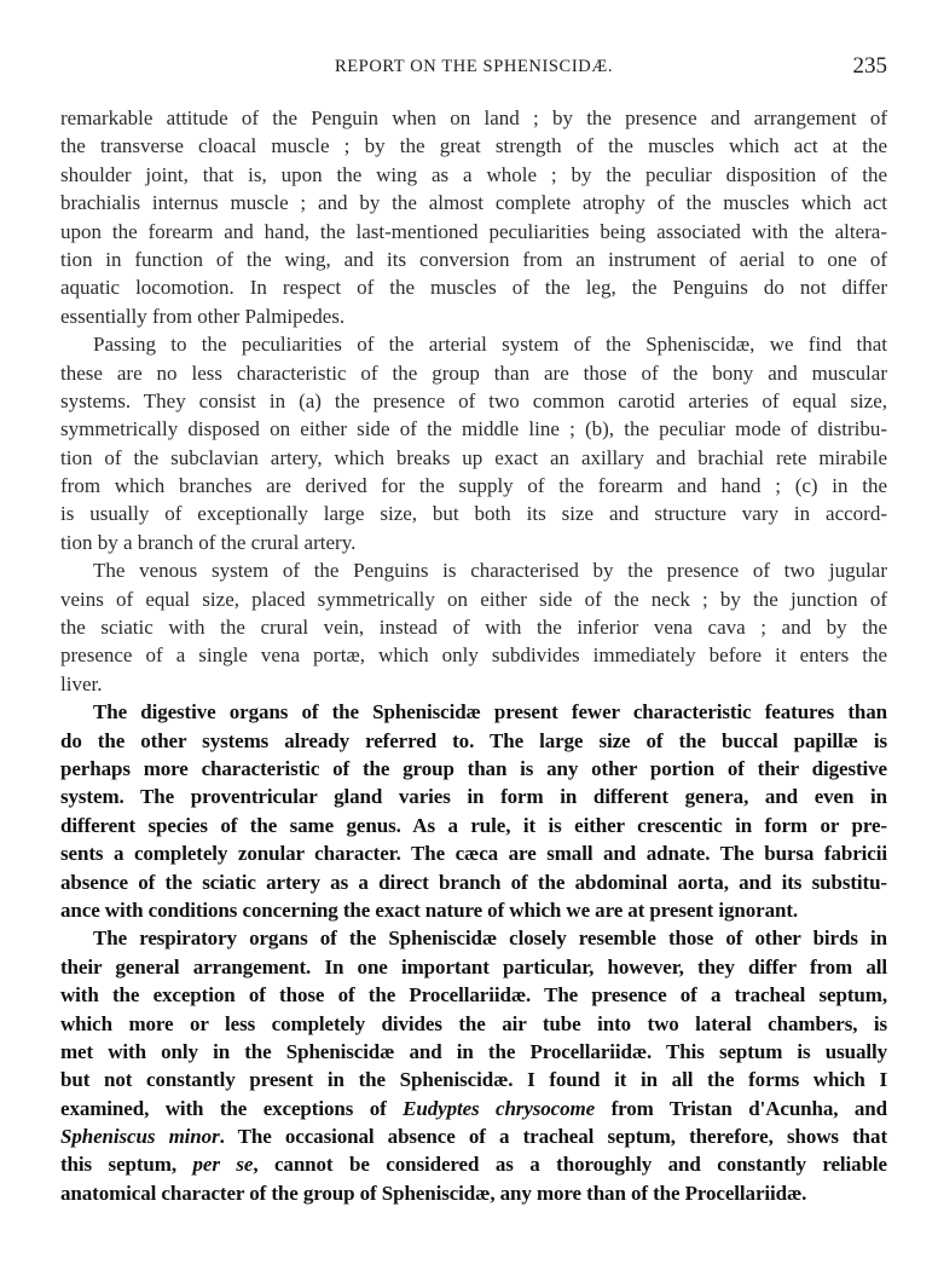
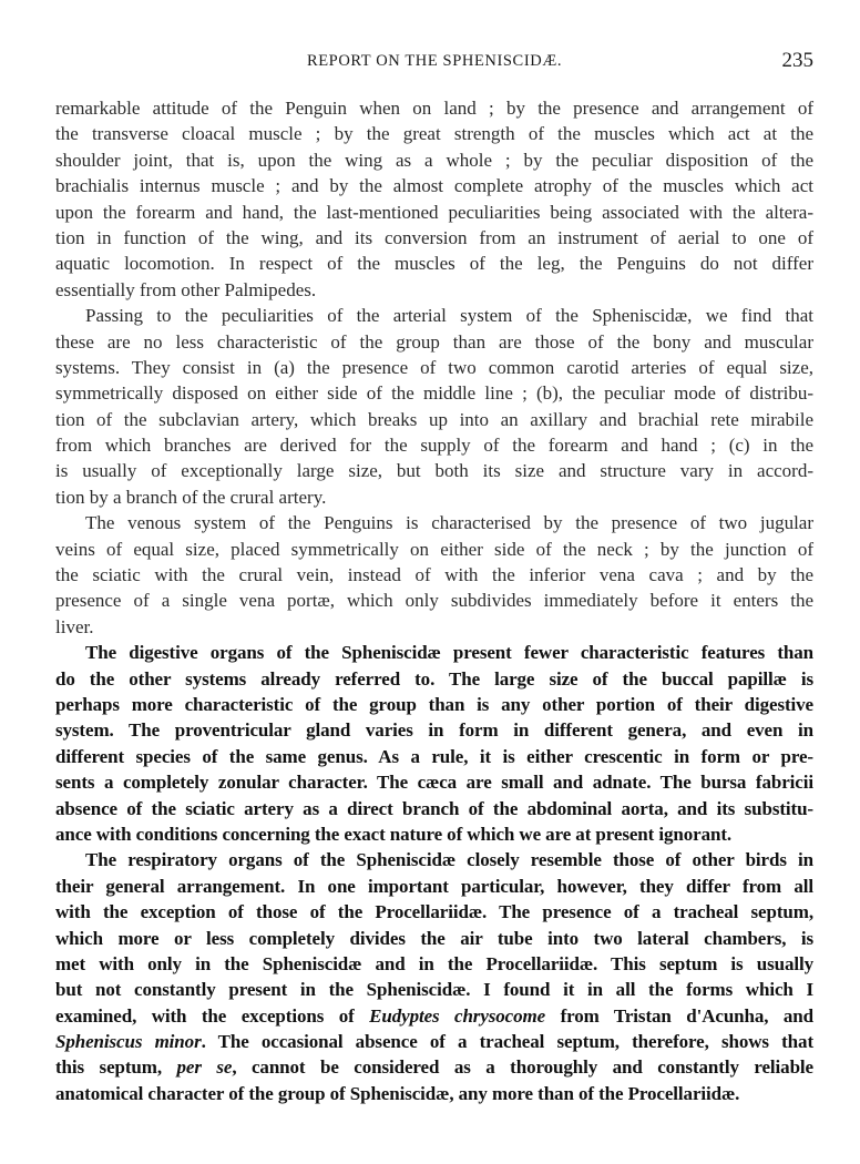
  REPORT ON THE SPHENISCIDÆ.
  235
  remarkable attitude of the Penguin when on land ; by the presence and arrangement of
  the transverse cloacal muscle ; by the great strength of the muscles which act at the
  shoulder joint, that is, upon the wing as a whole ; by the peculiar disposition of the
  brachialis internus muscle ; and by the almost complete atrophy of the muscles which act
  upon the forearm and hand, the last-mentioned peculiarities being associated with the altera-
  tion in function of the wing, and its conversion from an instrument of aerial to one of
  aquatic locomotion. In respect of the muscles of the leg, the Penguins do not differ
  essentially from other Palmipedes.
  Passing to the peculiarities of the arterial system of the Spheniscidæ, we find that
  these are no less characteristic of the group than are those of the bony and muscular
  systems. They consist in (a) the presence of two common carotid arteries of equal size,
  symmetrically disposed on either side of the middle line ; (b), the peculiar mode of distribu-
- tion of the subclavian artery, which breaks up exact an axillary and brachial rete mirabile
+ tion of the subclavian artery, which breaks up into an axillary and brachial rete mirabile
  from which branches are derived for the supply of the forearm and hand ; (c) in the
  is usually of exceptionally large size, but both its size and structure vary in accord-
  tion by a branch of the crural artery.
  The venous system of the Penguins is characterised by the presence of two jugular
  veins of equal size, placed symmetrically on either side of the neck ; by the junction of
  the sciatic with the crural vein, instead of with the inferior vena cava ; and by the
  presence of a single vena portæ, which only subdivides immediately before it enters the
  liver.
  The digestive organs of the Spheniscidæ present fewer characteristic features than
  do the other systems already referred to. The large size of the buccal papillæ is
  perhaps more characteristic of the group than is any other portion of their digestive
  system. The proventricular gland varies in form in different genera, and even in
  different species of the same genus. As a rule, it is either crescentic in form or pre-
  sents a completely zonular character. The cæca are small and adnate. The bursa fabricii
  absence of the sciatic artery as a direct branch of the abdominal aorta, and its substitu-
  ance with conditions concerning the exact nature of which we are at present ignorant.
  The respiratory organs of the Spheniscidæ closely resemble those of other birds in
  their general arrangement. In one important particular, however, they differ from all
  with the exception of those of the Procellariidæ. The presence of a tracheal septum,
  which more or less completely divides the air tube into two lateral chambers, is
  met with only in the Spheniscidæ and in the Procellariidæ. This septum is usually
  but not constantly present in the Spheniscidæ. I found it in all the forms which I
  examined, with the exceptions of Eudyptes chrysocome from Tristan d'Acunha, and
  Spheniscus minor. The occasional absence of a tracheal septum, therefore, shows that
  this septum, per se, cannot be considered as a thoroughly and constantly reliable
  anatomical character of the group of Spheniscidæ, any more than of the Procellariidæ.
